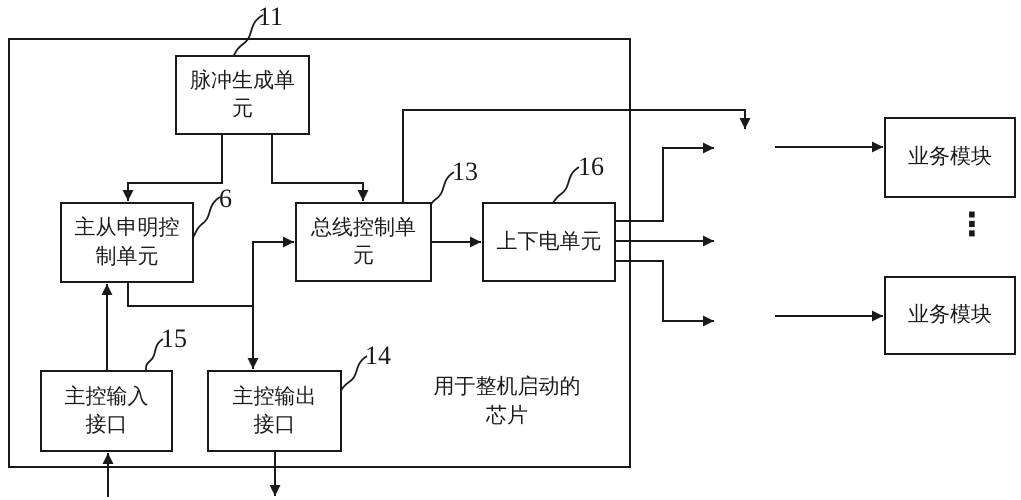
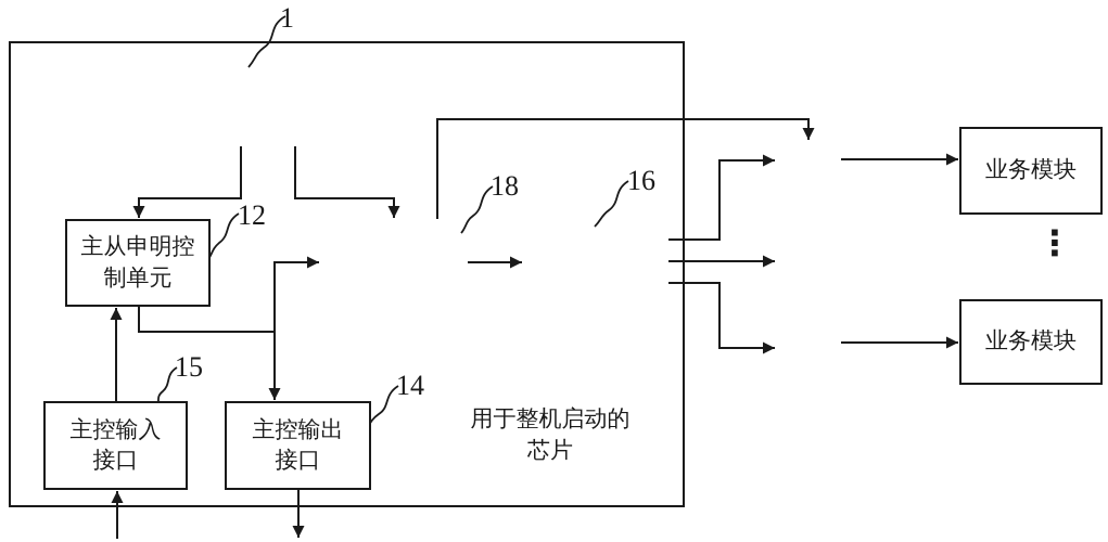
- 脉冲生成单元
  主从申明控制单元
- 总线控制单元
- 上下电单元
  主控输入接口
  主控输出接口
  业务模块
  业务模块
  用于整机启动的芯片
  ⋮
- 11
+ 1
- 6
+ 12
- 13
+ 18
  16
  15
  14
